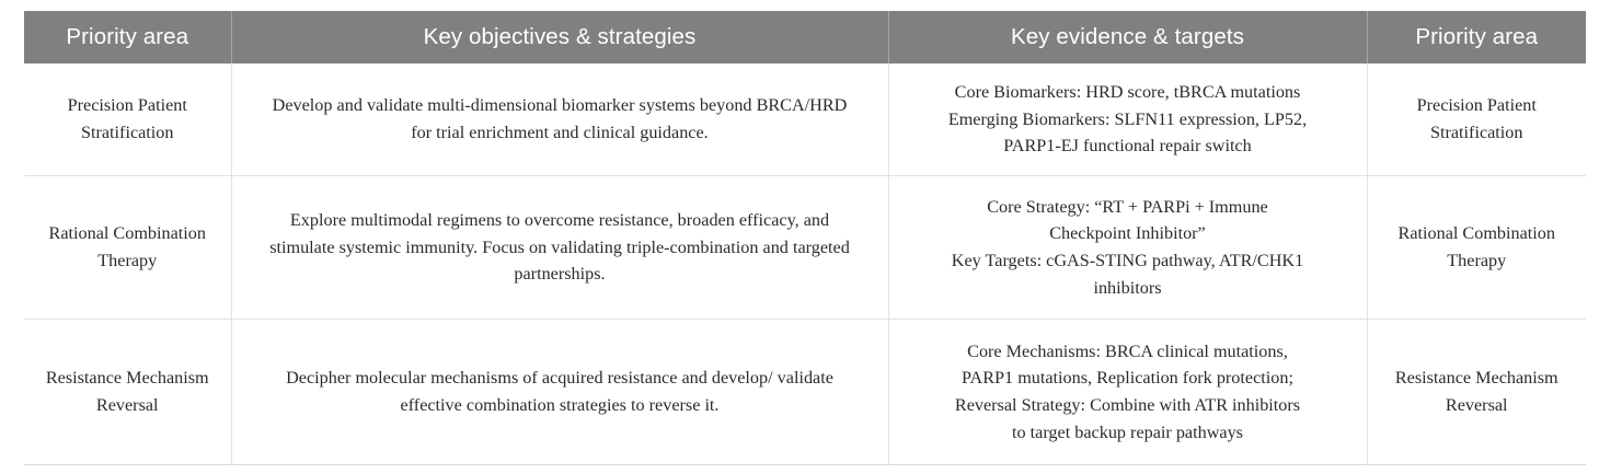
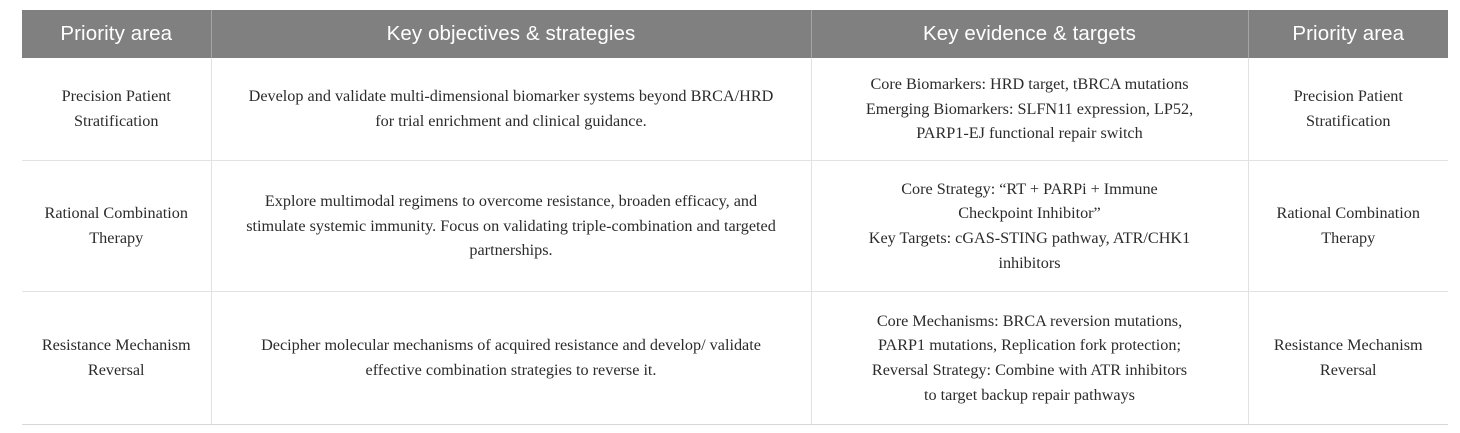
  Priority area	Key objectives & strategies	Key evidence & targets	Priority area
- Precision Patient Stratification	Develop and validate multi-dimensional biomarker systems beyond BRCA/HRD for trial enrichment and clinical guidance.	Core Biomarkers: HRD score, tBRCA mutations Emerging Biomarkers: SLFN11 expression, LP52, PARP1-EJ functional repair switch	Precision Patient Stratification
+ Precision Patient Stratification	Develop and validate multi-dimensional biomarker systems beyond BRCA/HRD for trial enrichment and clinical guidance.	Core Biomarkers: HRD target, tBRCA mutations Emerging Biomarkers: SLFN11 expression, LP52, PARP1-EJ functional repair switch	Precision Patient Stratification
  Rational Combination Therapy	Explore multimodal regimens to overcome resistance, broaden efficacy, and stimulate systemic immunity. Focus on validating triple-combination and targeted partnerships.	Core Strategy: “RT + PARPi + Immune Checkpoint Inhibitor” Key Targets: cGAS-STING pathway, ATR/CHK1 inhibitors	Rational Combination Therapy
- Resistance Mechanism Reversal	Decipher molecular mechanisms of acquired resistance and develop/ validate effective combination strategies to reverse it.	Core Mechanisms: BRCA clinical mutations, PARP1 mutations, Replication fork protection; Reversal Strategy: Combine with ATR inhibitors to target backup repair pathways	Resistance Mechanism Reversal
+ Resistance Mechanism Reversal	Decipher molecular mechanisms of acquired resistance and develop/ validate effective combination strategies to reverse it.	Core Mechanisms: BRCA reversion mutations, PARP1 mutations, Replication fork protection; Reversal Strategy: Combine with ATR inhibitors to target backup repair pathways	Resistance Mechanism Reversal
